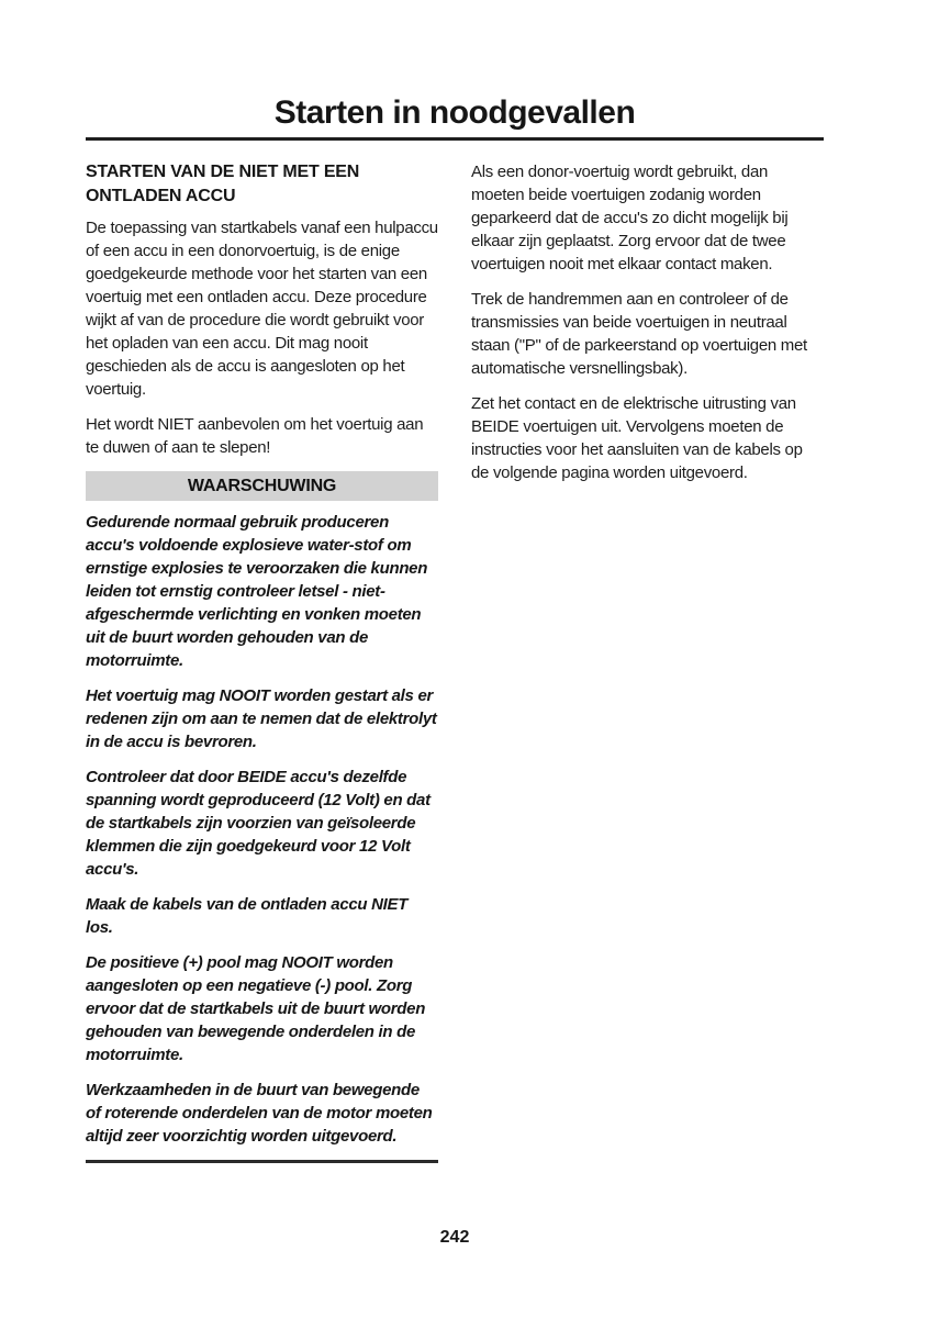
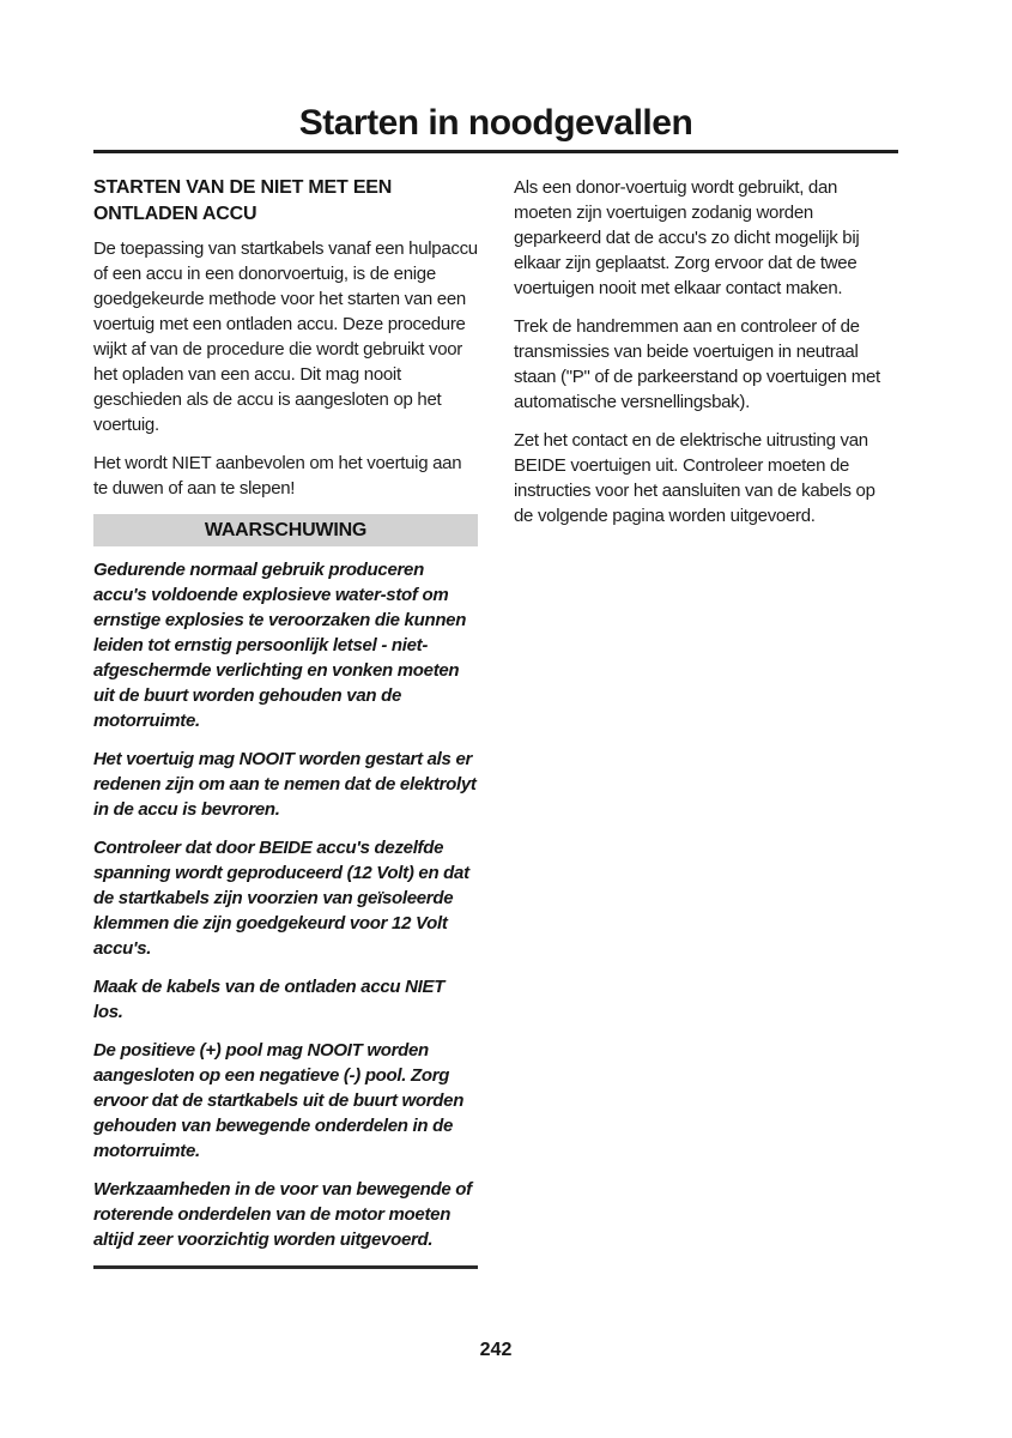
  Starten in noodgevallen
  STARTEN VAN DE NIET MET EEN ONTLADEN ACCU
  De toepassing van startkabels vanaf een hulpaccu of een accu in een donorvoertuig, is de enige goedgekeurde methode voor het starten van een voertuig met een ontladen accu. Deze procedure wijkt af van de procedure die wordt gebruikt voor het opladen van een accu. Dit mag nooit geschieden als de accu is aangesloten op het voertuig.
  Het wordt NIET aanbevolen om het voertuig aan te duwen of aan te slepen!
  WAARSCHUWING
- Gedurende normaal gebruik produceren accu's voldoende explosieve water-stof om ernstige explosies te veroorzaken die kunnen leiden tot ernstig controleer letsel - niet-afgeschermde verlichting en vonken moeten uit de buurt worden gehouden van de motorruimte.
+ Gedurende normaal gebruik produceren accu's voldoende explosieve water-stof om ernstige explosies te veroorzaken die kunnen leiden tot ernstig persoonlijk letsel - niet-afgeschermde verlichting en vonken moeten uit de buurt worden gehouden van de motorruimte.
  Het voertuig mag NOOIT worden gestart als er redenen zijn om aan te nemen dat de elektrolyt in de accu is bevroren.
  Controleer dat door BEIDE accu's dezelfde spanning wordt geproduceerd (12 Volt) en dat de startkabels zijn voorzien van geïsoleerde klemmen die zijn goedgekeurd voor 12 Volt accu's.
  Maak de kabels van de ontladen accu NIET los.
  De positieve (+) pool mag NOOIT worden aangesloten op een negatieve (-) pool. Zorg ervoor dat de startkabels uit de buurt worden gehouden van bewegende onderdelen in de motorruimte.
- Werkzaamheden in de buurt van bewegende of roterende onderdelen van de motor moeten altijd zeer voorzichtig worden uitgevoerd.
+ Werkzaamheden in de voor van bewegende of roterende onderdelen van de motor moeten altijd zeer voorzichtig worden uitgevoerd.
- Als een donor-voertuig wordt gebruikt, dan moeten beide voertuigen zodanig worden geparkeerd dat de accu's zo dicht mogelijk bij elkaar zijn geplaatst. Zorg ervoor dat de twee voertuigen nooit met elkaar contact maken.
+ Als een donor-voertuig wordt gebruikt, dan moeten zijn voertuigen zodanig worden geparkeerd dat de accu's zo dicht mogelijk bij elkaar zijn geplaatst. Zorg ervoor dat de twee voertuigen nooit met elkaar contact maken.
  Trek de handremmen aan en controleer of de transmissies van beide voertuigen in neutraal staan ("P" of de parkeerstand op voertuigen met automatische versnellingsbak).
- Zet het contact en de elektrische uitrusting van BEIDE voertuigen uit. Vervolgens moeten de instructies voor het aansluiten van de kabels op de volgende pagina worden uitgevoerd.
+ Zet het contact en de elektrische uitrusting van BEIDE voertuigen uit. Controleer moeten de instructies voor het aansluiten van de kabels op de volgende pagina worden uitgevoerd.
  242
